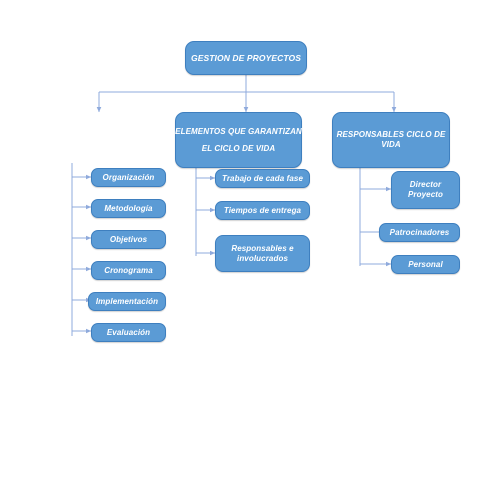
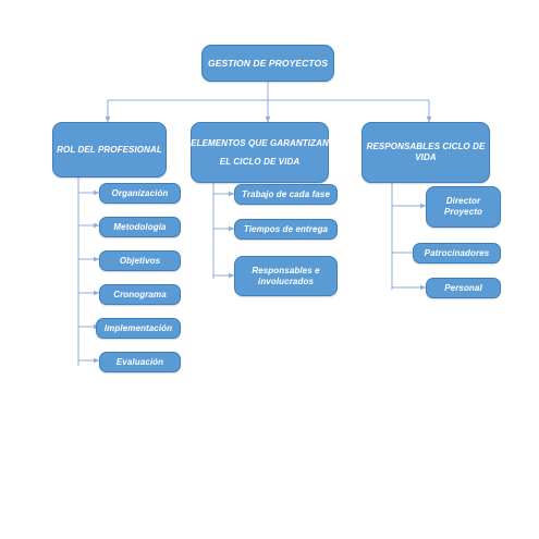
  GESTION DE PROYECTOS
+ ROL DEL PROFESIONAL
  Organización
  Metodología
  Objetivos
  Cronograma
  Implementación
  Evaluación
  ELEMENTOS QUE GARANTIZAN
  EL CICLO DE VIDA
  Trabajo de cada fase
  Tiempos de entrega
  Responsables e
  involucrados
  RESPONSABLES CICLO DE
  VIDA
  Director
  Proyecto
  Patrocinadores
  Personal
